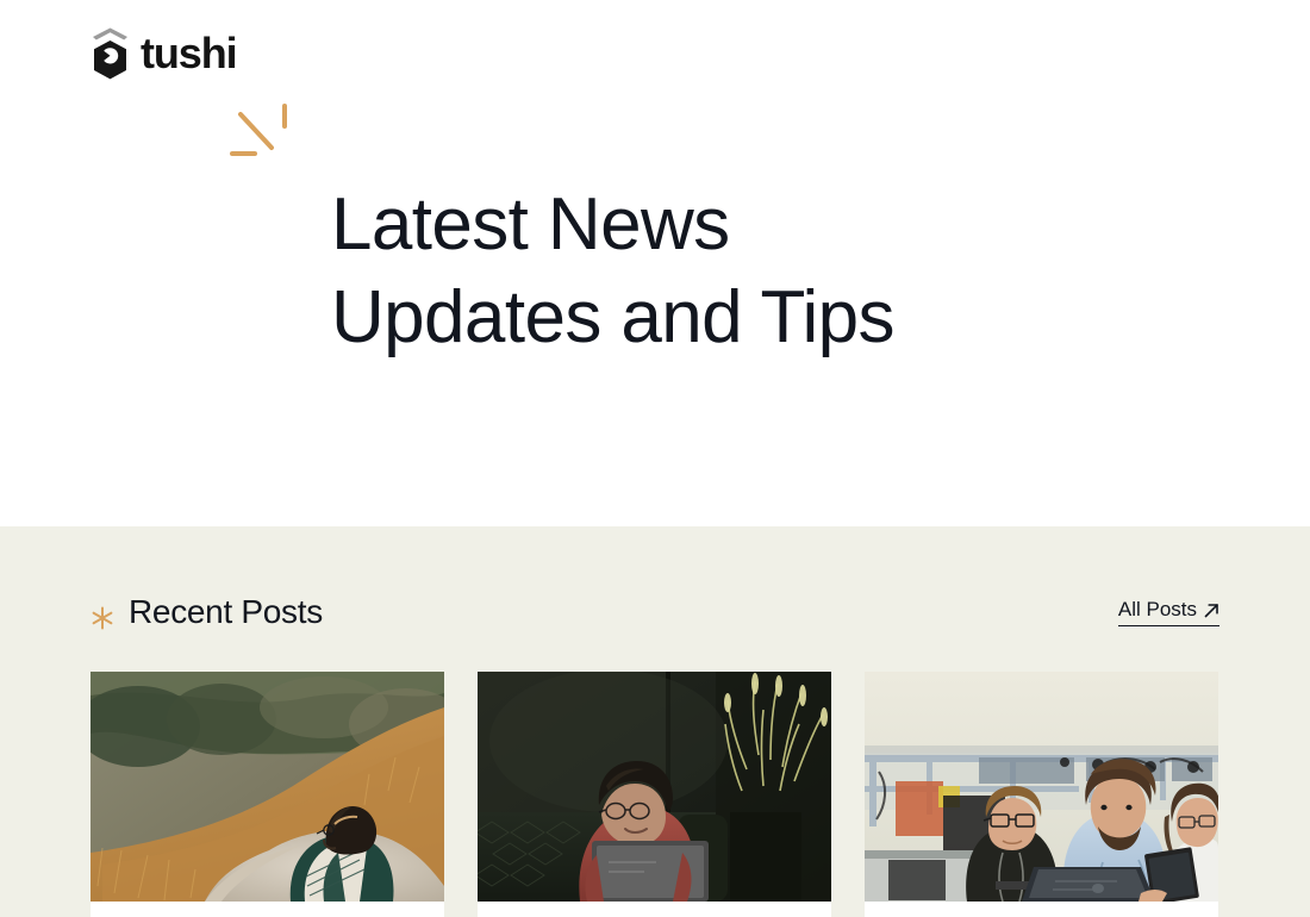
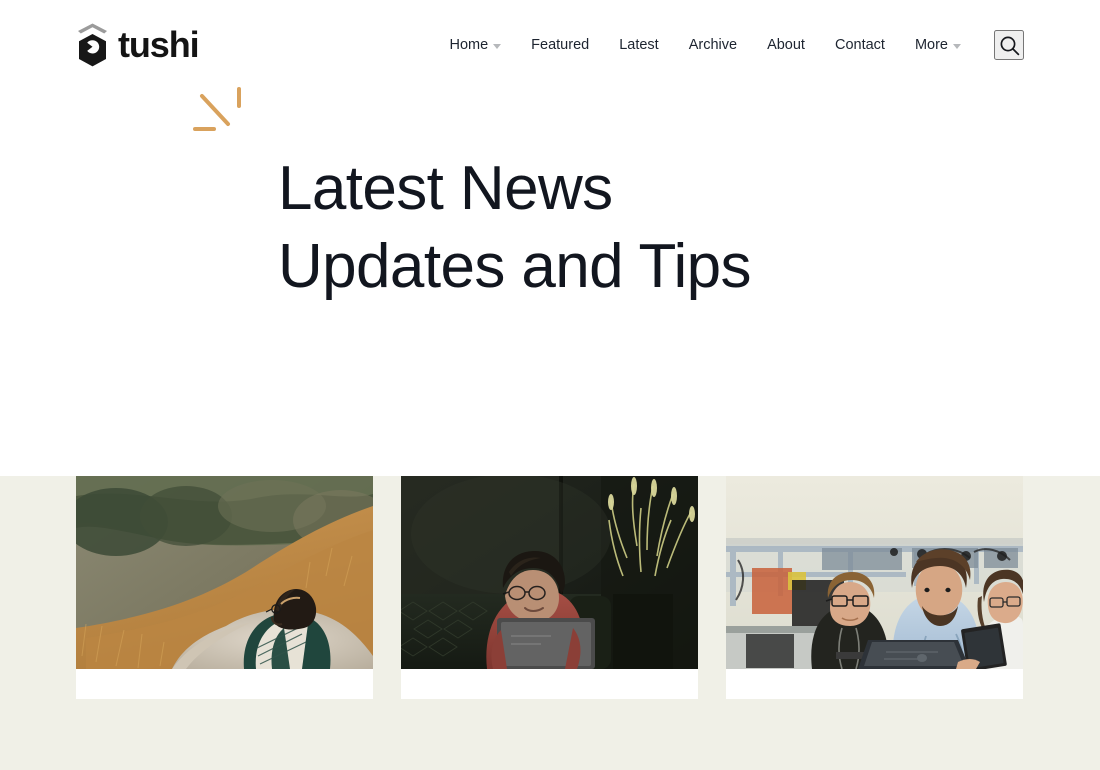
  tushi
+ Home
+ Featured
+ Latest
+ Archive
+ About
+ Contact
+ More
  Latest News
  Updates and Tips
- Recent Posts
- All Posts
